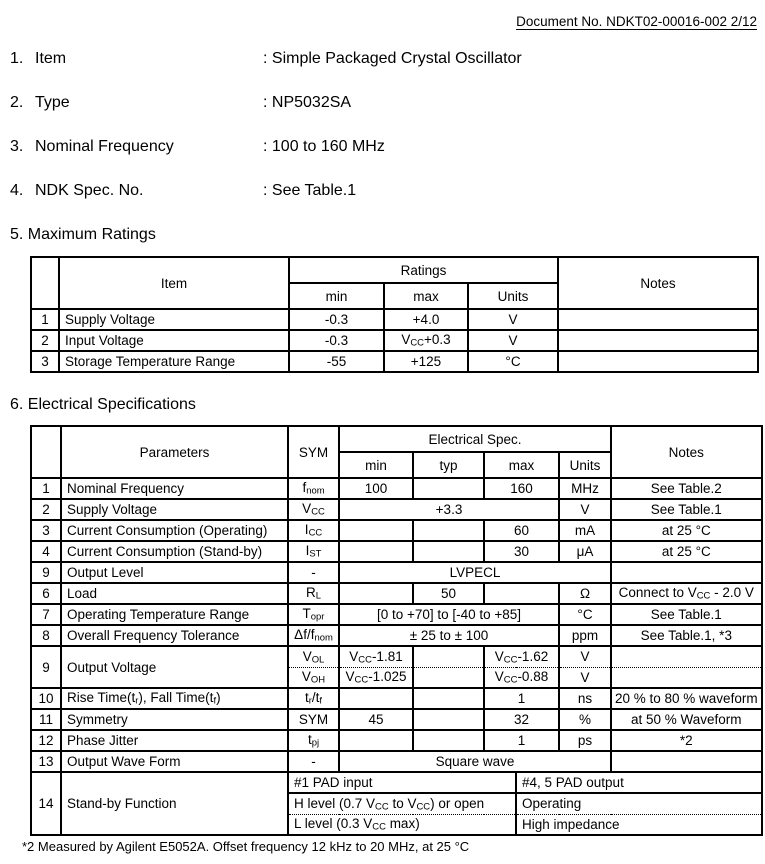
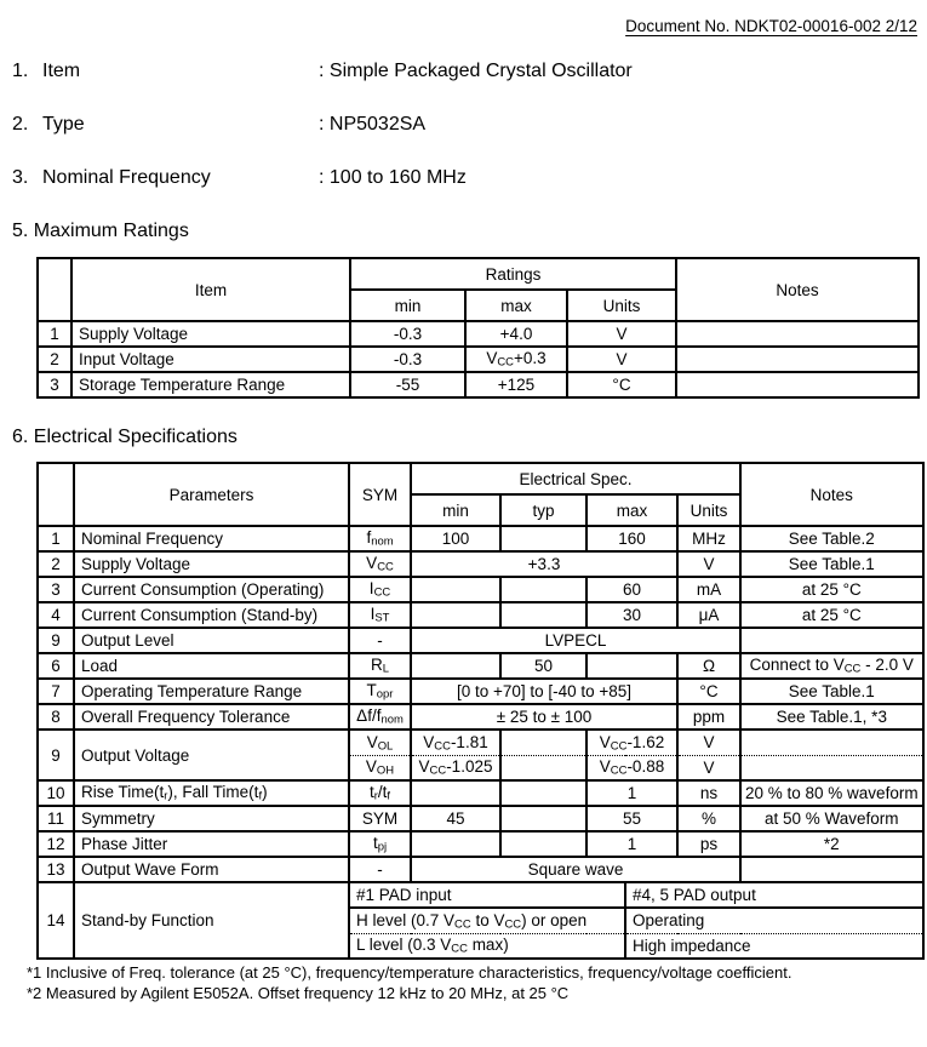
  Document No. NDKT02-00016-002 2/12
  1.
  Item
  : Simple Packaged Crystal Oscillator
  2.
  Type
  : NP5032SA
  3.
  Nominal Frequency
  : 100 to 160 MHz
- 4.
- NDK Spec. No.
- : See Table.1
  5. Maximum Ratings
  	Item	Ratings	Notes
  min	max	Units
  1	Supply Voltage	-0.3	+4.0	V
  2	Input Voltage	-0.3	VCC+0.3	V
  3	Storage Temperature Range	-55	+125	°C
  6. Electrical Specifications
  	Parameters	SYM	Electrical Spec.	Notes
  min	typ	max	Units
  1	Nominal Frequency	fnom	100		160	MHz	See Table.2
  2	Supply Voltage	VCC	+3.3	V	See Table.1
  3	Current Consumption (Operating)	ICC			60	mA	at 25 °C
  4	Current Consumption (Stand-by)	IST			30	μA	at 25 °C
  9	Output Level	-	LVPECL
  6	Load	RL		50		Ω	Connect to VCC - 2.0 V
  7	Operating Temperature Range	Topr	[0 to +70] to [-40 to +85]	°C	See Table.1
  8	Overall Frequency Tolerance	Δf/fnom	± 25 to ± 100	ppm	See Table.1, *3
  9	Output Voltage	VOL	VCC-1.81		VCC-1.62	V
  VOH	VCC-1.025		VCC-0.88	V
  10	Rise Time(tr), Fall Time(tf)	tr/tf			1	ns	20 % to 80 % waveform
- 11	Symmetry	SYM	45		32	%	at 50 % Waveform
+ 11	Symmetry	SYM	45		55	%	at 50 % Waveform
  12	Phase Jitter	tpj			1	ps	*2
  13	Output Wave Form	-	Square wave
  14	Stand-by Function	#1 PAD input	#4, 5 PAD output
  H level (0.7 VCC to VCC) or open	Operating
  L level (0.3 VCC max)	High impedance
+ *1 Inclusive of Freq. tolerance (at 25 °C), frequency/temperature characteristics, frequency/voltage coefficient.
  *2 Measured by Agilent E5052A. Offset frequency 12 kHz to 20 MHz, at 25 °C
